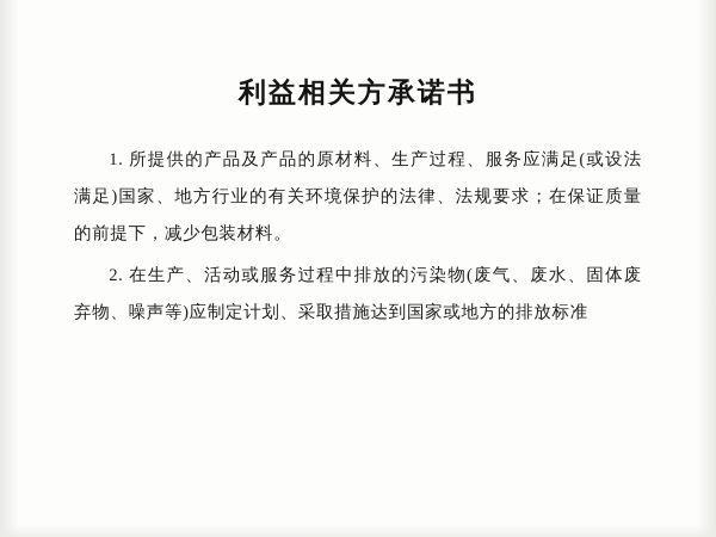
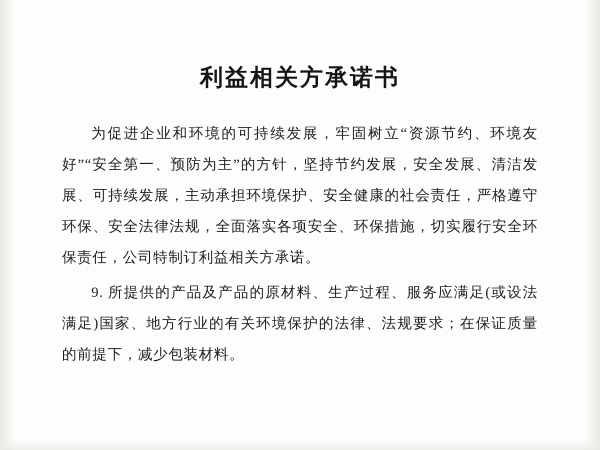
  利益相关方承诺书
+ 为促进企业和环境的可持续发展，牢固树立“资源节约、环境友好”“安全第一、预防为主”的方针，坚持节约发展，安全发展、清洁发展、可持续发展，主动承担环境保护、安全健康的社会责任，严格遵守环保、安全法律法规，全面落实各项安全、环保措施，切实履行安全环保责任，公司特制订利益相关方承诺。
- 1. 所提供的产品及产品的原材料、生产过程、服务应满足(或设法满足)国家、地方行业的有关环境保护的法律、法规要求；在保证质量的前提下，减少包装材料。
+ 9. 所提供的产品及产品的原材料、生产过程、服务应满足(或设法满足)国家、地方行业的有关环境保护的法律、法规要求；在保证质量的前提下，减少包装材料。
- 2. 在生产、活动或服务过程中排放的污染物(废气、废水、固体废弃物、噪声等)应制定计划、采取措施达到国家或地方的排放标准
